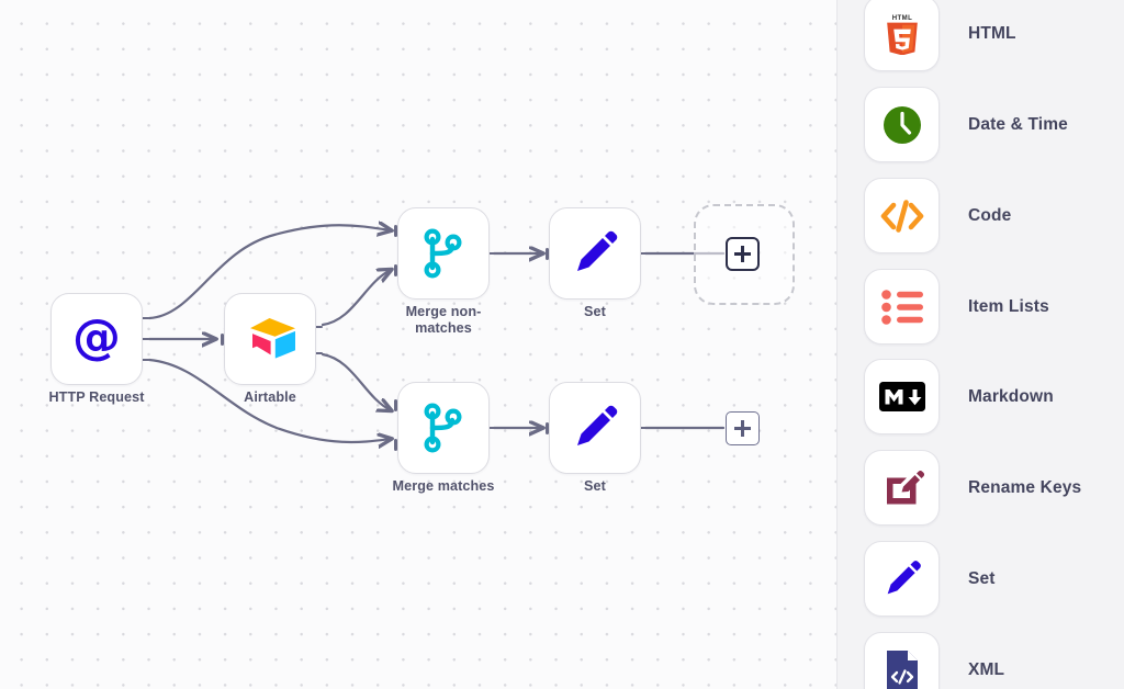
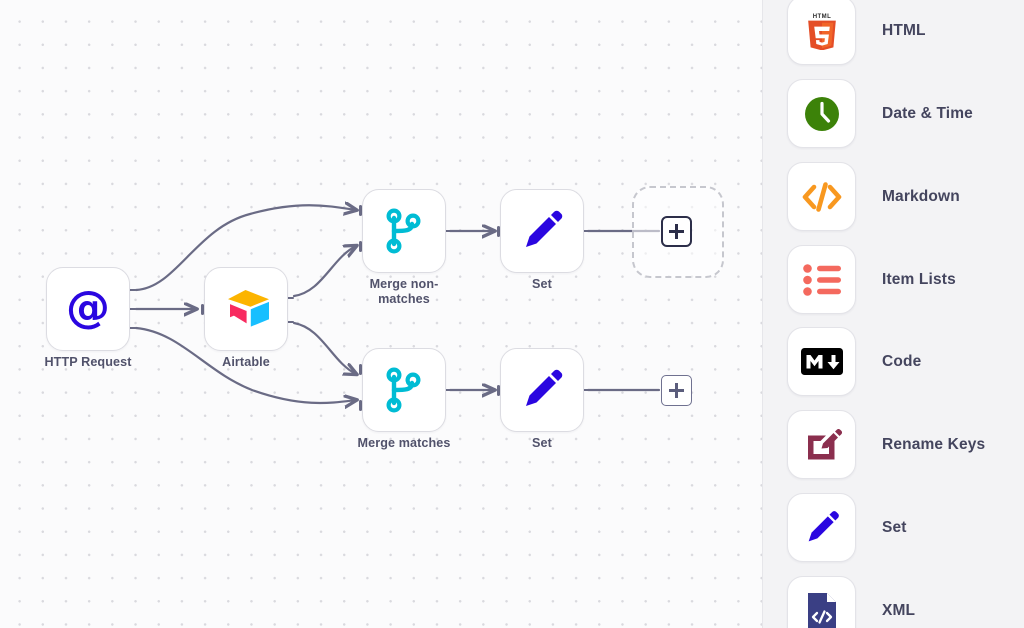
  @
  HTTP Request
  Airtable
  Merge non-
  matches
  Set
  Merge matches
  Set
  HTML
  Date & Time
- Code
+ Markdown
  Item Lists
- Markdown
+ Code
  Rename Keys
  Set
  XML
